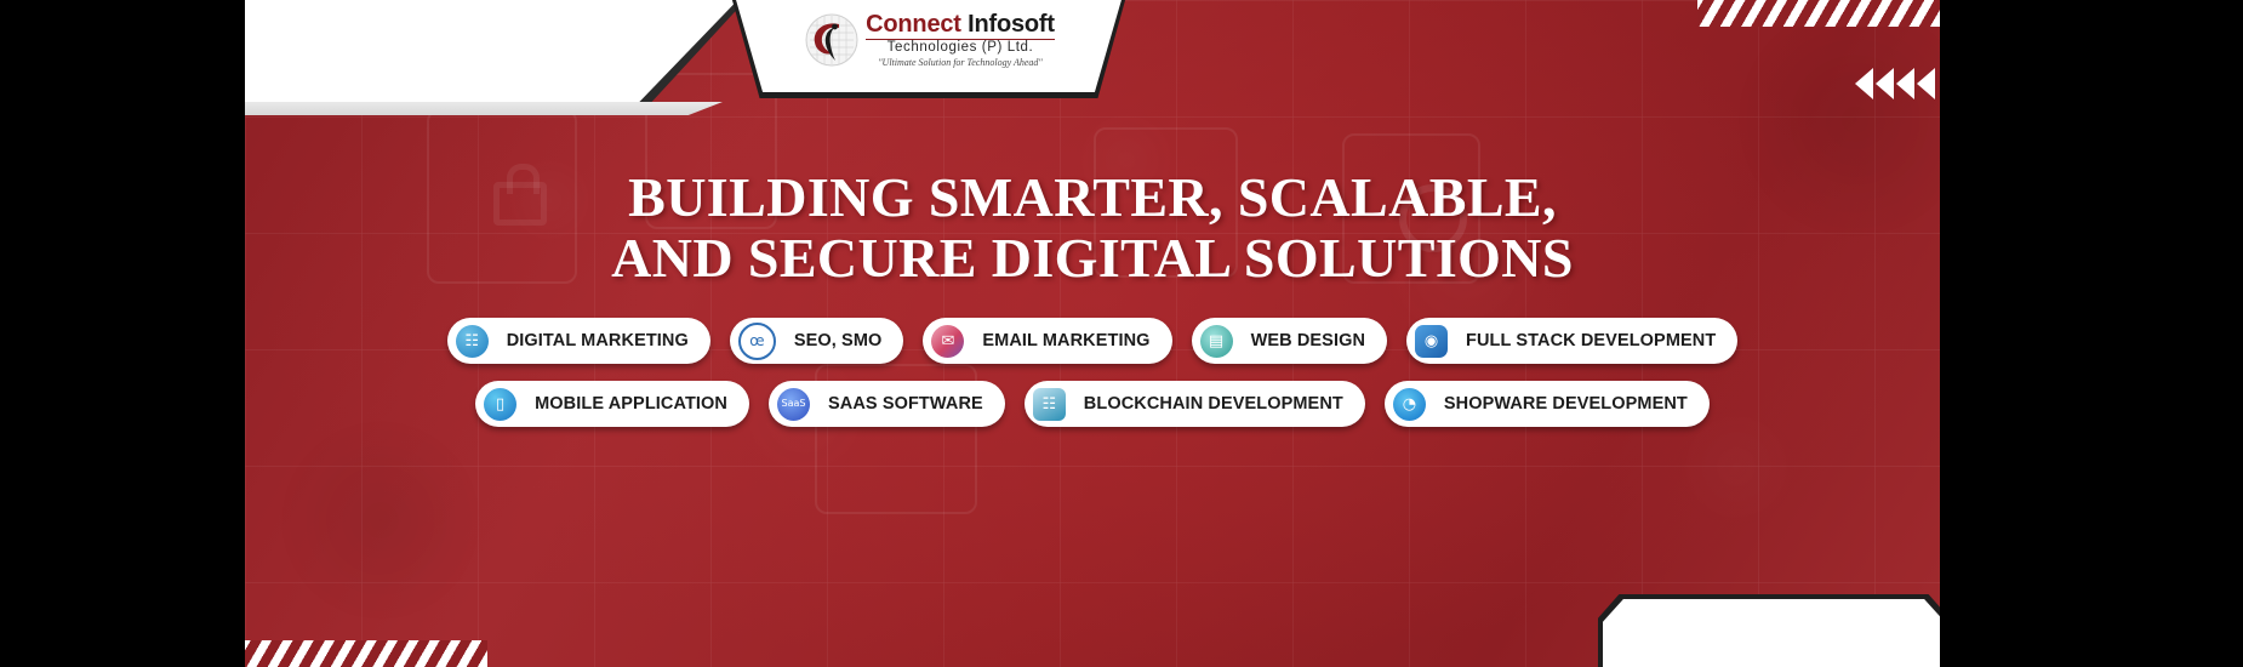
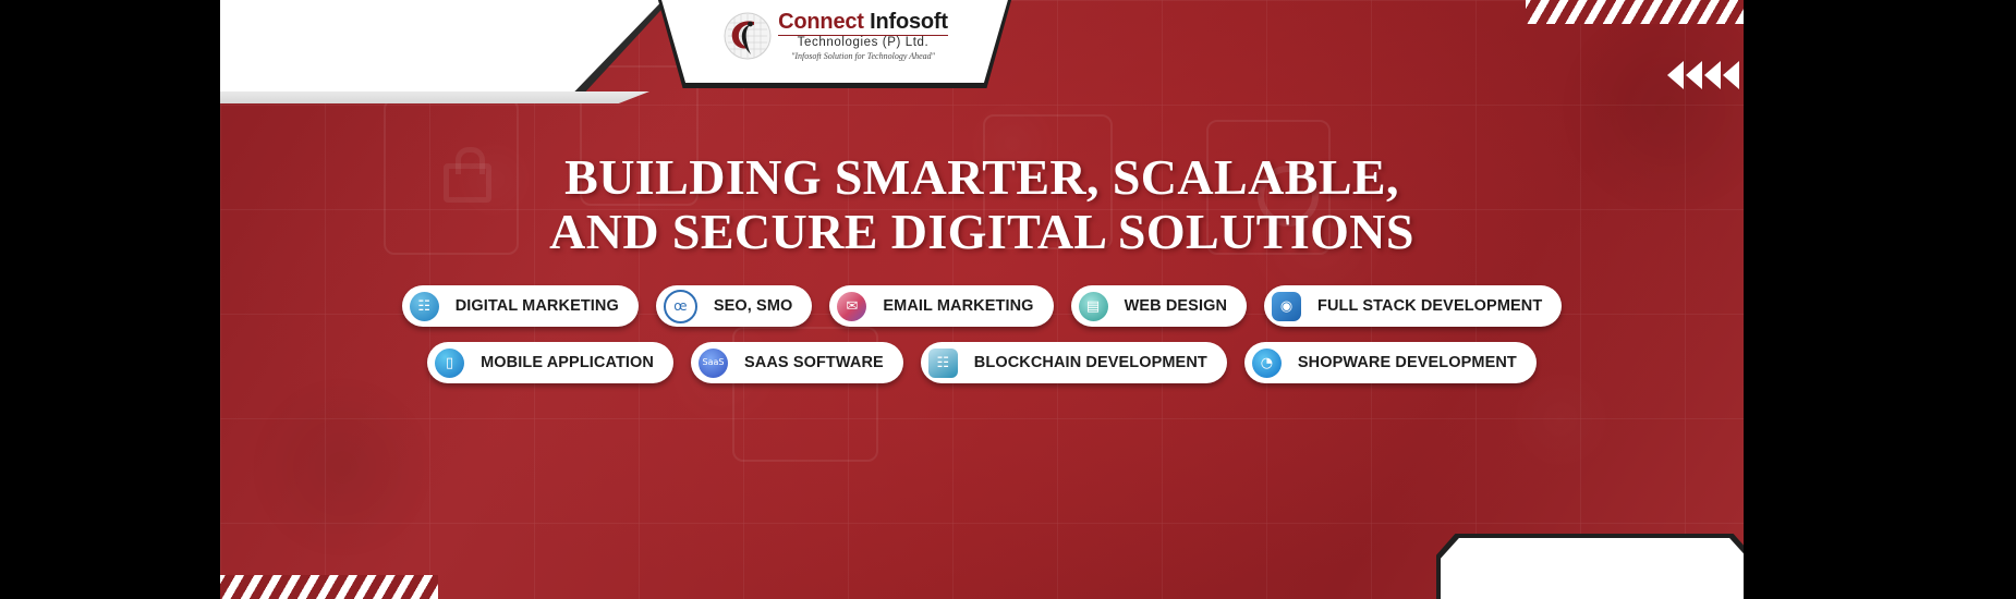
  Connect Infosoft
  Technologies (P) Ltd.
- "Ultimate Solution for Technology Ahead"
+ "Infosoft Solution for Technology Ahead"
  BUILDING SMARTER, SCALABLE,
  AND SECURE DIGITAL SOLUTIONS
  ☷
  DIGITAL MARKETING
  œ
  SEO, SMO
  ✉
  EMAIL MARKETING
  ▤
  WEB DESIGN
  ◉
  FULL STACK DEVELOPMENT
  ▯
  MOBILE APPLICATION
  SaaS
  SAAS SOFTWARE
  ☷
  BLOCKCHAIN DEVELOPMENT
  ◔
  SHOPWARE DEVELOPMENT
